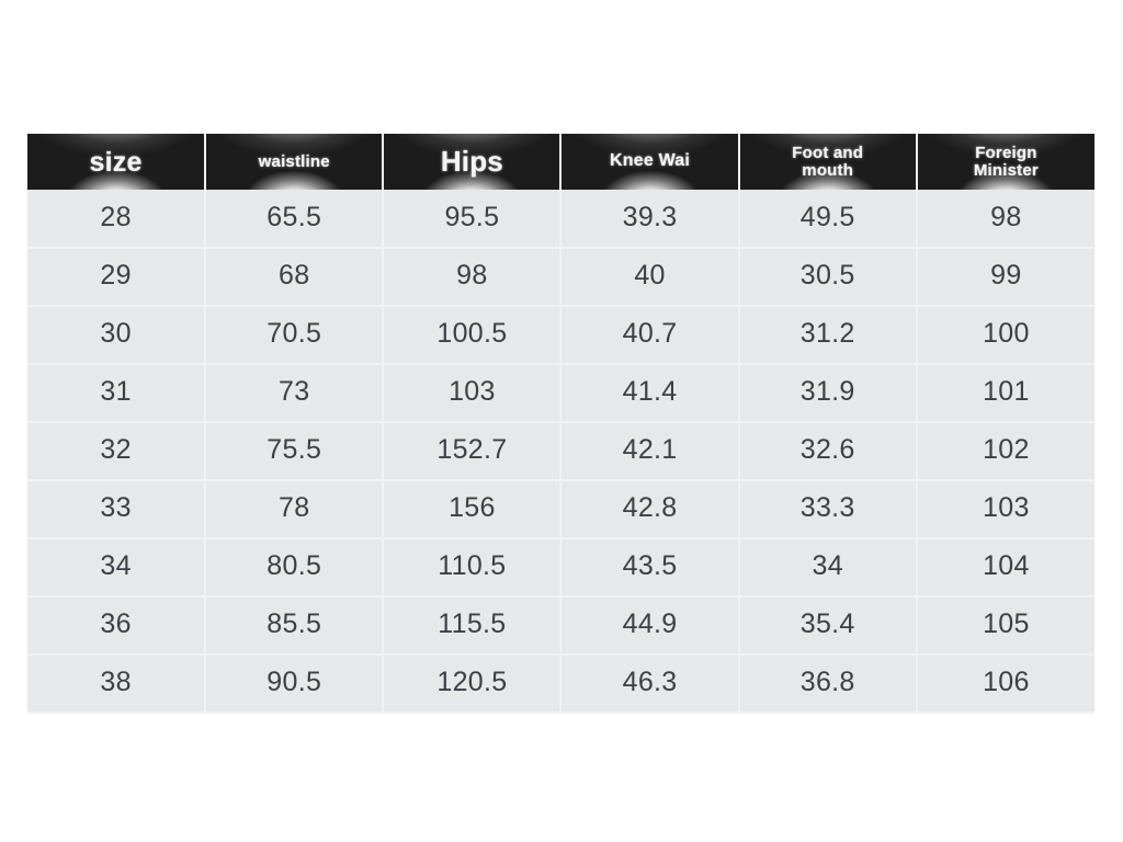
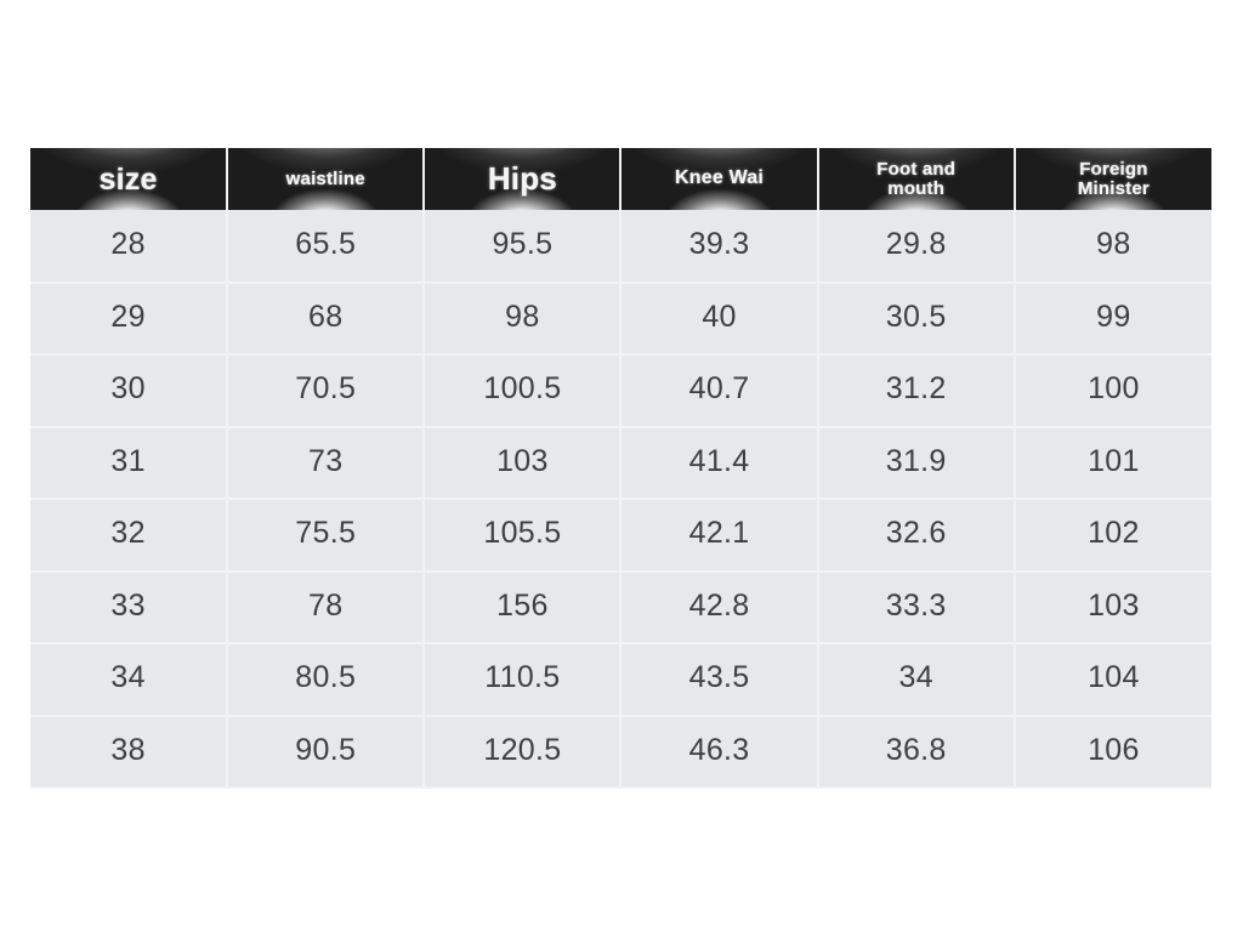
  size	waistline	Hips	Knee Wai	Foot and mouth	Foreign Minister
- 28	65.5	95.5	39.3	49.5	98
+ 28	65.5	95.5	39.3	29.8	98
  29	68	98	40	30.5	99
  30	70.5	100.5	40.7	31.2	100
  31	73	103	41.4	31.9	101
- 32	75.5	152.7	42.1	32.6	102
+ 32	75.5	105.5	42.1	32.6	102
  33	78	156	42.8	33.3	103
  34	80.5	110.5	43.5	34	104
- 36	85.5	115.5	44.9	35.4	105
  38	90.5	120.5	46.3	36.8	106
